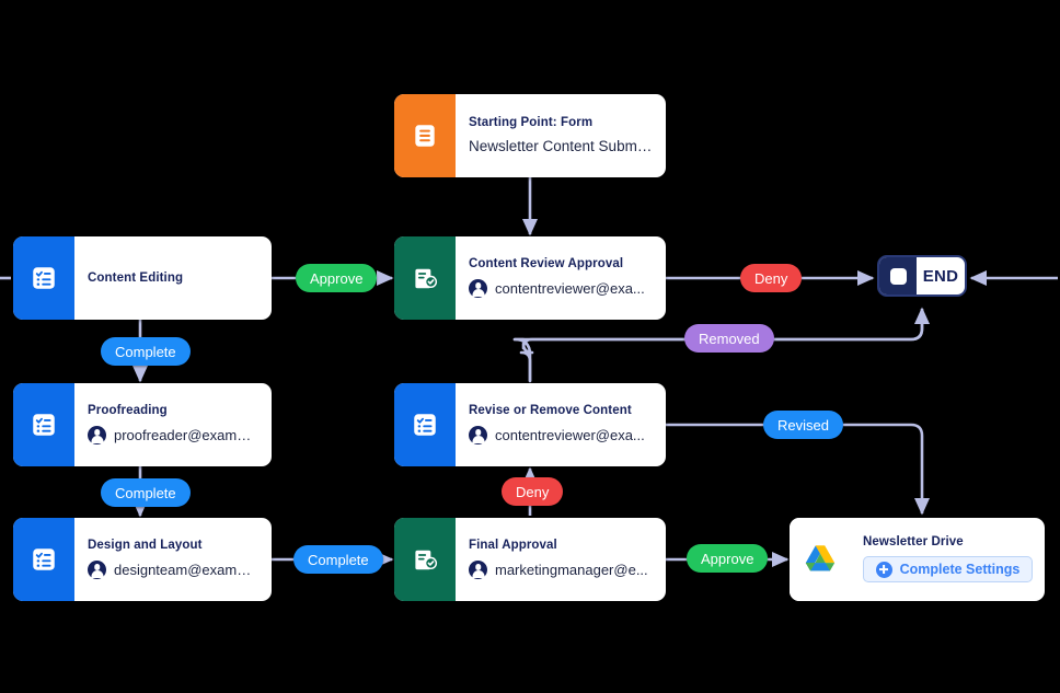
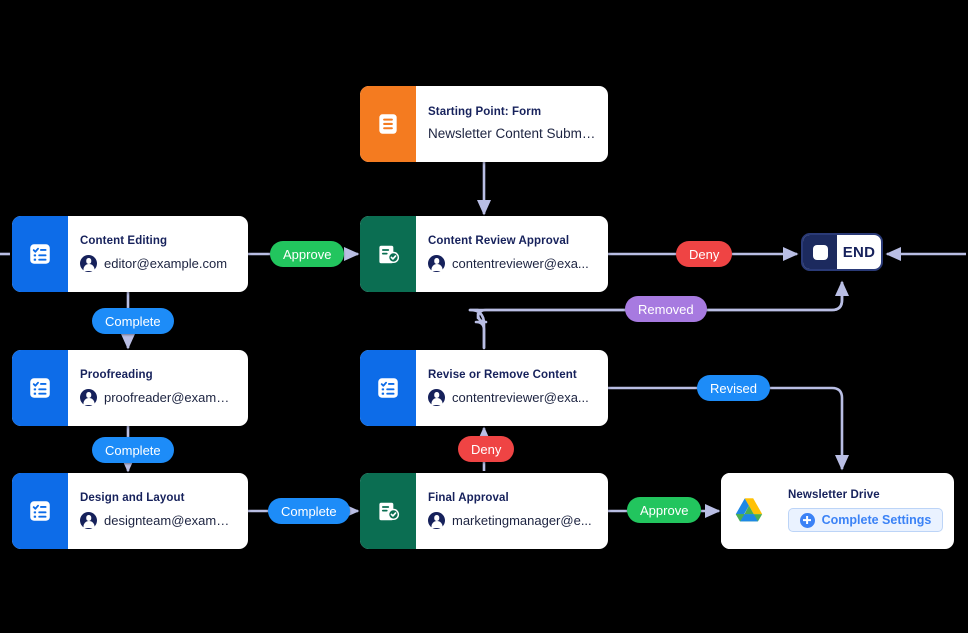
  Starting Point: Form
  Newsletter Content Submi...
  Content Editing
+ editor@example.com
  Content Review Approval
  contentreviewer@exa...
  Proofreading
  proofreader@example.
  Revise or Remove Content
  contentreviewer@exa...
  Design and Layout
  designteam@example.
  Final Approval
  marketingmanager@e...
  Newsletter Drive
  Complete Settings
  END
  Approve
  Deny
  Removed
  Complete
  Revised
  Complete
  Deny
  Complete
  Approve
